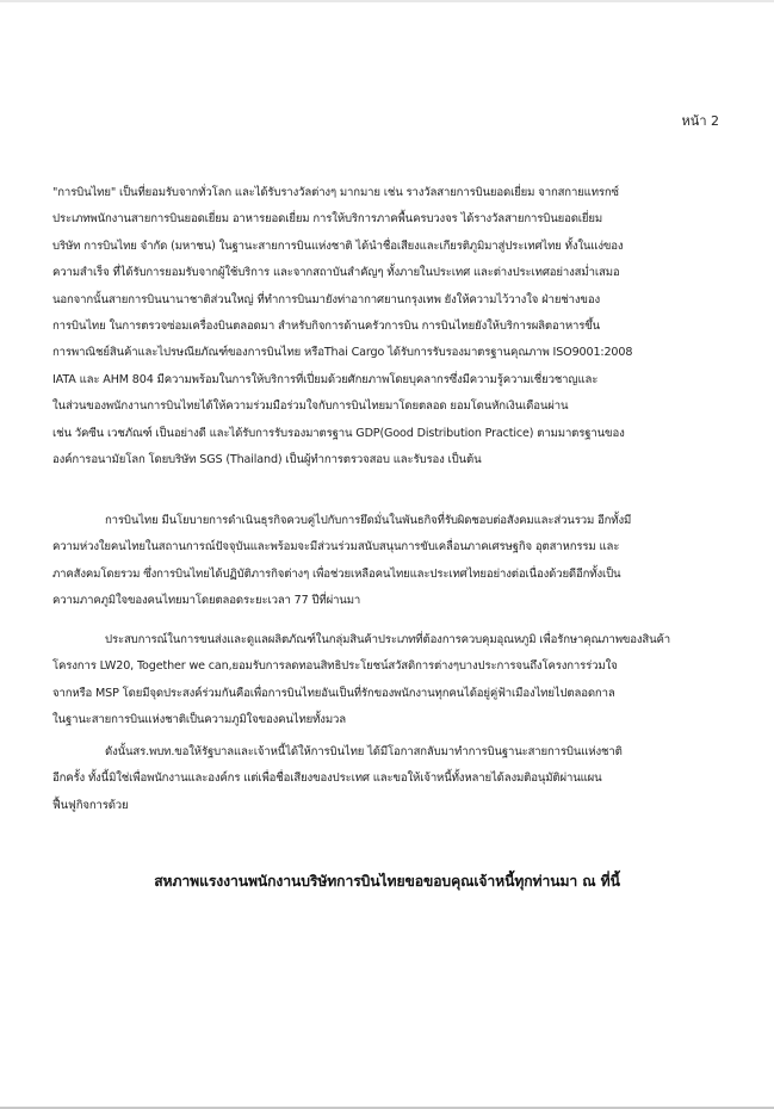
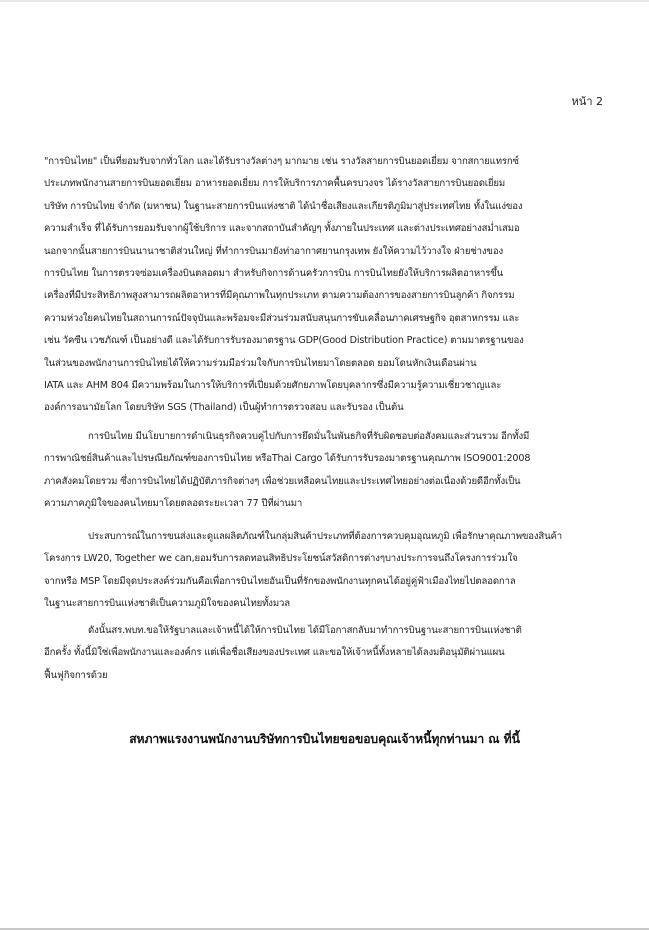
  หน้า 2
  "การบินไทย" เป็นที่ยอมรับจากทั่วโลก และได้รับรางวัลต่างๆ มากมาย เช่น รางวัลสายการบินยอดเยี่ยม จากสกายแทรกซ์
  ประเภทพนักงานสายการบินยอดเยี่ยม อาหารยอดเยี่ยม การให้บริการภาคพื้นครบวงจร ได้รางวัลสายการบินยอดเยี่ยม
  บริษัท การบินไทย จำกัด (มหาชน) ในฐานะสายการบินแห่งชาติ ได้นำชื่อเสียงและเกียรติภูมิมาสู่ประเทศไทย ทั้งในแง่ของ
  ความสำเร็จ ที่ได้รับการยอมรับจากผู้ใช้บริการ และจากสถาบันสำคัญๆ ทั้งภายในประเทศ และต่างประเทศอย่างสม่ำเสมอ
  นอกจากนั้นสายการบินนานาชาติส่วนใหญ่ ที่ทำการบินมายังท่าอากาศยานกรุงเทพ ยังให้ความไว้วางใจ ฝ่ายช่างของ
  การบินไทย ในการตรวจซ่อมเครื่องบินตลอดมา สำหรับกิจการด้านครัวการบิน การบินไทยยังให้บริการผลิตอาหารขึ้น
+ เครื่องที่มีประสิทธิภาพสูงสามารถผลิตอาหารที่มีคุณภาพในทุกประเภท ตามความต้องการของสายการบินลูกค้า กิจกรรม
- การพาณิชย์สินค้าและไปรษณียภัณฑ์ของการบินไทย หรือThai Cargo ได้รับการรับรองมาตรฐานคุณภาพ ISO9001:2008
+ ความห่วงใยคนไทยในสถานการณ์ปัจจุบันและพร้อมจะมีส่วนร่วมสนับสนุนการขับเคลื่อนภาคเศรษฐกิจ อุตสาหกรรม และ
- IATA และ AHM 804 มีความพร้อมในการให้บริการที่เปี่ยมด้วยศักยภาพโดยบุคลากรซึ่งมีความรู้ความเชี่ยวชาญและ
+ เช่น วัคซีน เวชภัณฑ์ เป็นอย่างดี และได้รับการรับรองมาตรฐาน GDP(Good Distribution Practice) ตามมาตรฐานของ
  ในส่วนของพนักงานการบินไทยได้ให้ความร่วมมือร่วมใจกับการบินไทยมาโดยตลอด ยอมโดนหักเงินเดือนผ่าน
- เช่น วัคซีน เวชภัณฑ์ เป็นอย่างดี และได้รับการรับรองมาตรฐาน GDP(Good Distribution Practice) ตามมาตรฐานของ
+ IATA และ AHM 804 มีความพร้อมในการให้บริการที่เปี่ยมด้วยศักยภาพโดยบุคลากรซึ่งมีความรู้ความเชี่ยวชาญและ
  องค์การอนามัยโลก โดยบริษัท SGS (Thailand) เป็นผู้ทำการตรวจสอบ และรับรอง เป็นต้น
  การบินไทย มีนโยบายการดำเนินธุรกิจควบคู่ไปกับการยึดมั่นในพันธกิจที่รับผิดชอบต่อสังคมและส่วนรวม อีกทั้งมี
- ความห่วงใยคนไทยในสถานการณ์ปัจจุบันและพร้อมจะมีส่วนร่วมสนับสนุนการขับเคลื่อนภาคเศรษฐกิจ อุตสาหกรรม และ
+ การพาณิชย์สินค้าและไปรษณียภัณฑ์ของการบินไทย หรือThai Cargo ได้รับการรับรองมาตรฐานคุณภาพ ISO9001:2008
  ภาคสังคมโดยรวม ซึ่งการบินไทยได้ปฏิบัติภารกิจต่างๆ เพื่อช่วยเหลือคนไทยและประเทศไทยอย่างต่อเนื่องด้วยดีอีกทั้งเป็น
  ความภาคภูมิใจของคนไทยมาโดยตลอดระยะเวลา 77 ปีที่ผ่านมา
  ประสบการณ์ในการขนส่งและดูแลผลิตภัณฑ์ในกลุ่มสินค้าประเภทที่ต้องการควบคุมอุณหภูมิ เพื่อรักษาคุณภาพของสินค้า
  โครงการ LW20, Together we can,ยอมรับการลดทอนสิทธิประโยชน์สวัสดิการต่างๆบางประการจนถึงโครงการร่วมใจ
  จากหรือ MSP โดยมีจุดประสงค์ร่วมกันคือเพื่อการบินไทยอันเป็นที่รักของพนักงานทุกคนได้อยู่คู่ฟ้าเมืองไทยไปตลอดกาล
  ในฐานะสายการบินแห่งชาติเป็นความภูมิใจของคนไทยทั้งมวล
  ดังนั้นสร.พบท.ขอให้รัฐบาลและเจ้าหนี้ได้ให้การบินไทย ได้มีโอกาสกลับมาทำการบินฐานะสายการบินแห่งชาติ
  อีกครั้ง ทั้งนี้มิใช่เพื่อพนักงานและองค์กร แต่เพื่อชื่อเสียงของประเทศ และขอให้เจ้าหนี้ทั้งหลายได้ลงมติอนุมัติผ่านแผน
  ฟื้นฟูกิจการด้วย
  สหภาพแรงงานพนักงานบริษัทการบินไทยขอขอบคุณเจ้าหนี้ทุกท่านมา ณ ที่นี้
